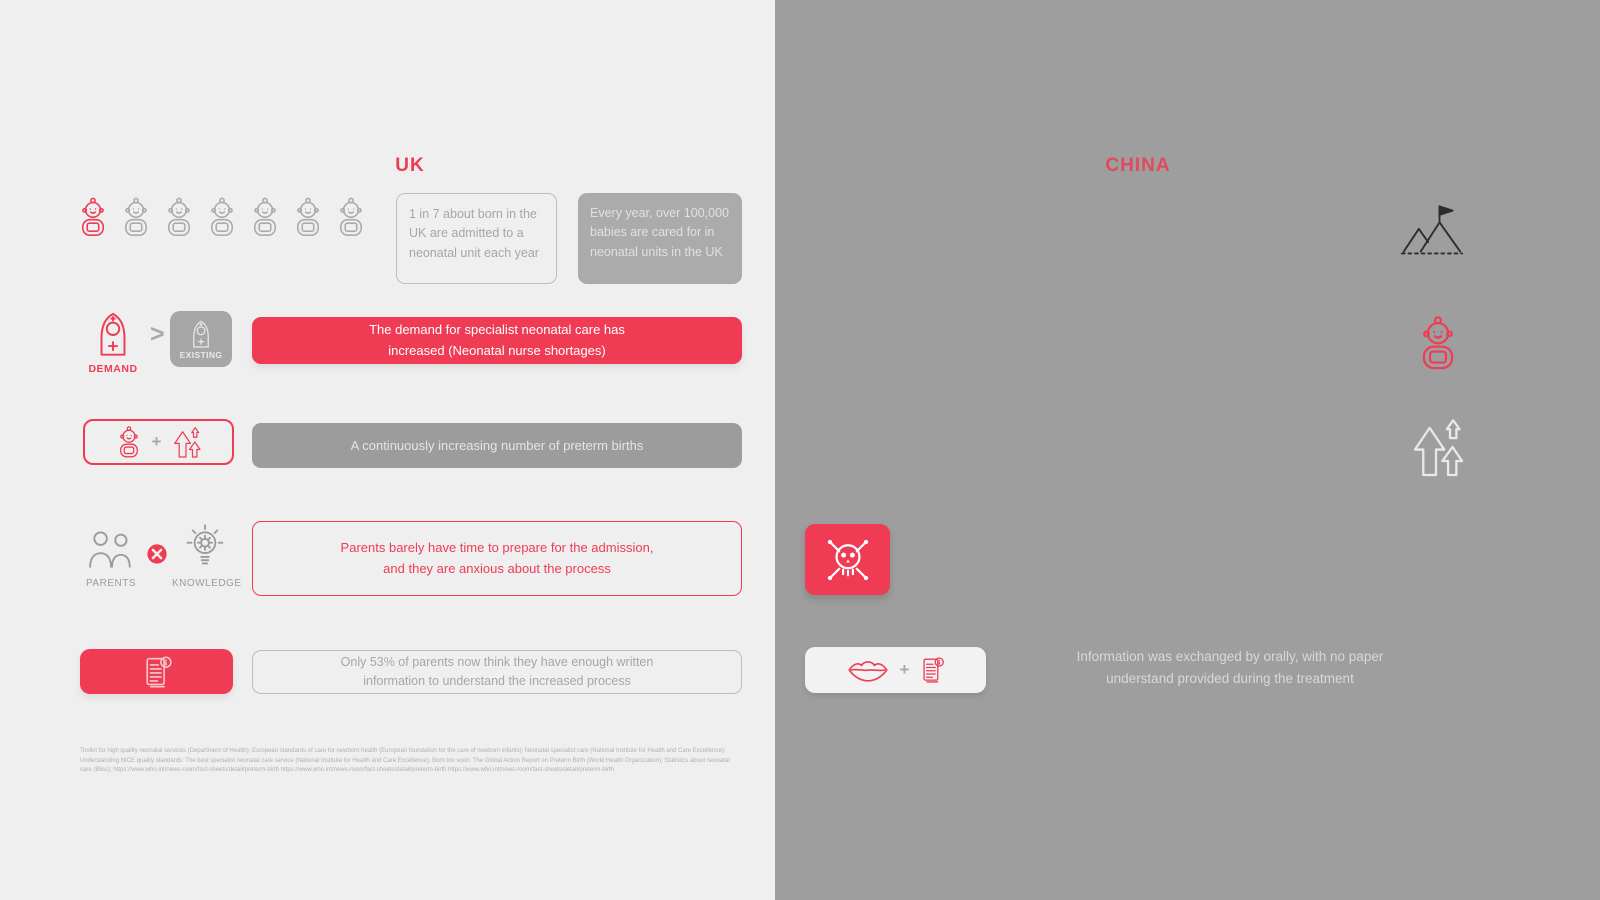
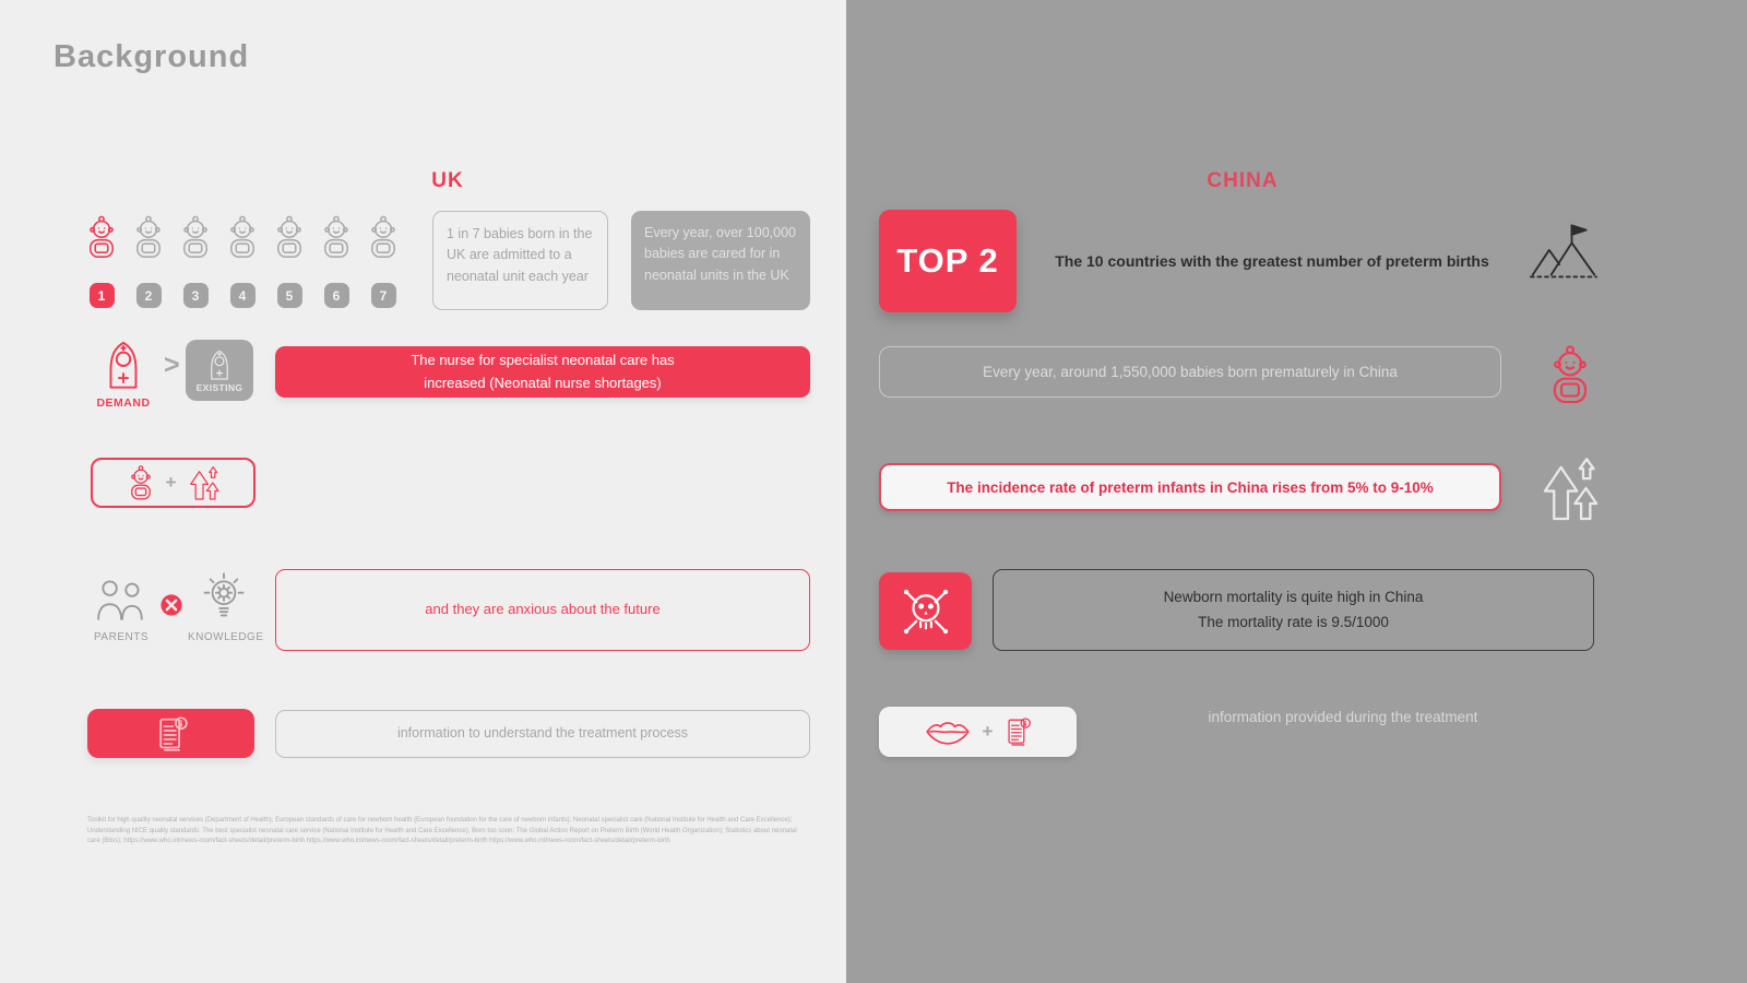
+ Background
  UK
+ 1
+ 2
+ 3
+ 4
+ 5
+ 6
+ 7
- 1 in 7 about born in the UK are admitted to a neonatal unit each year
+ 1 in 7 babies born in the UK are admitted to a neonatal unit each year
  Every year, over 100,000 babies are cared for in neonatal units in the UK
  DEMAND
  >
  EXISTING
- The demand for specialist neonatal care has
+ The nurse for specialist neonatal care has
  increased (Neonatal nurse shortages)
  +
- A continuously increasing number of preterm births
  PARENTS
  KNOWLEDGE
- Parents barely have time to prepare for the admission,
- and they are anxious about the process
+ and they are anxious about the future
- Only 53% of parents now think they have enough written
- information to understand the increased process
+ information to understand the treatment process
  CHINA
+ TOP 2
+ The 10 countries with the greatest number of preterm births
+ Every year, around 1,550,000 babies born prematurely in China
+ The incidence rate of preterm infants in China rises from 5% to 9-10%
+ Newborn mortality is quite high in China
+ The mortality rate is 9.5/1000
  +
- Information was exchanged by orally, with no paper
- understand provided during the treatment
+ information provided during the treatment
